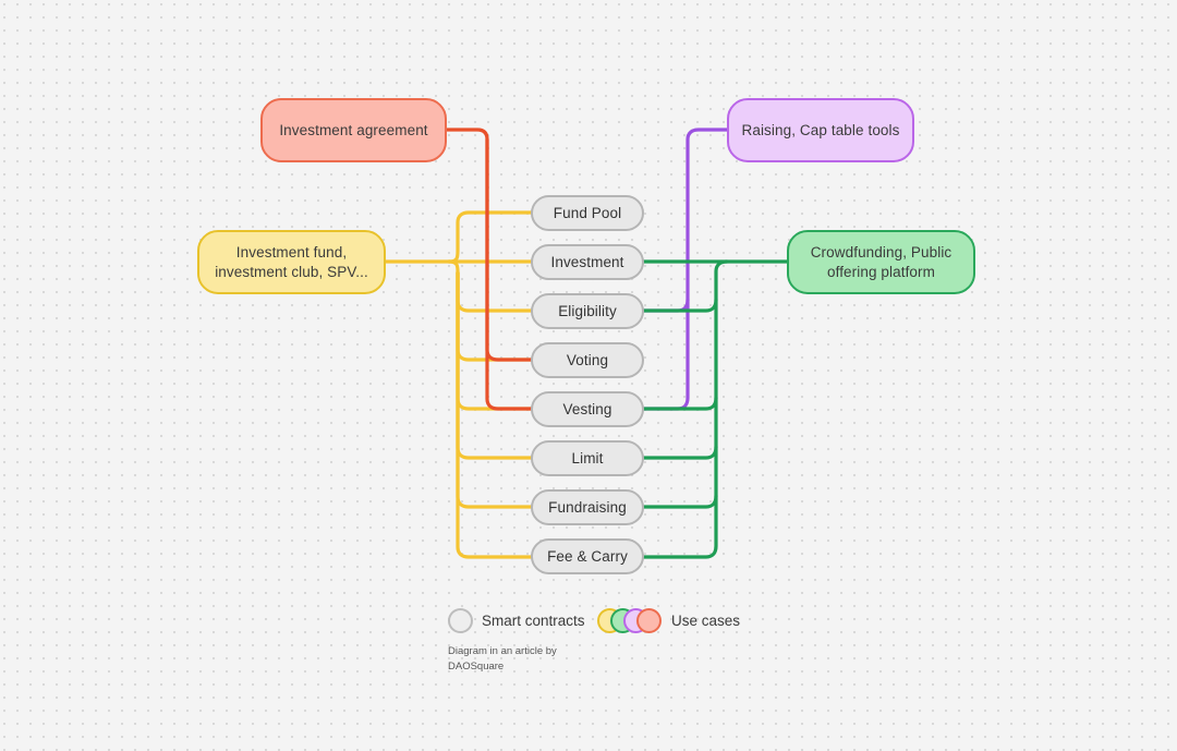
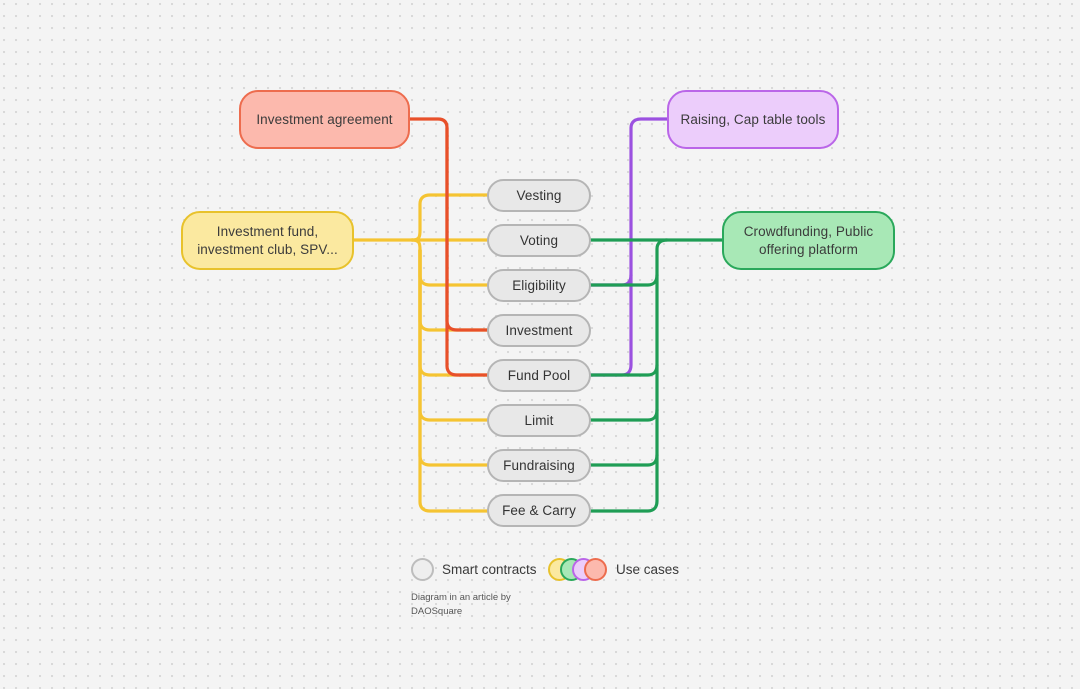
  Investment agreement
  Investment fund,
  investment club, SPV...
- Fund Pool
+ Vesting
- Investment
+ Voting
  Eligibility
- Voting
+ Investment
- Vesting
+ Fund Pool
  Limit
  Fundraising
  Fee & Carry
  Raising, Cap table tools
  Crowdfunding, Public
  offering platform
  Smart contracts
  Use cases
  Diagram in an article by
  DAOSquare
